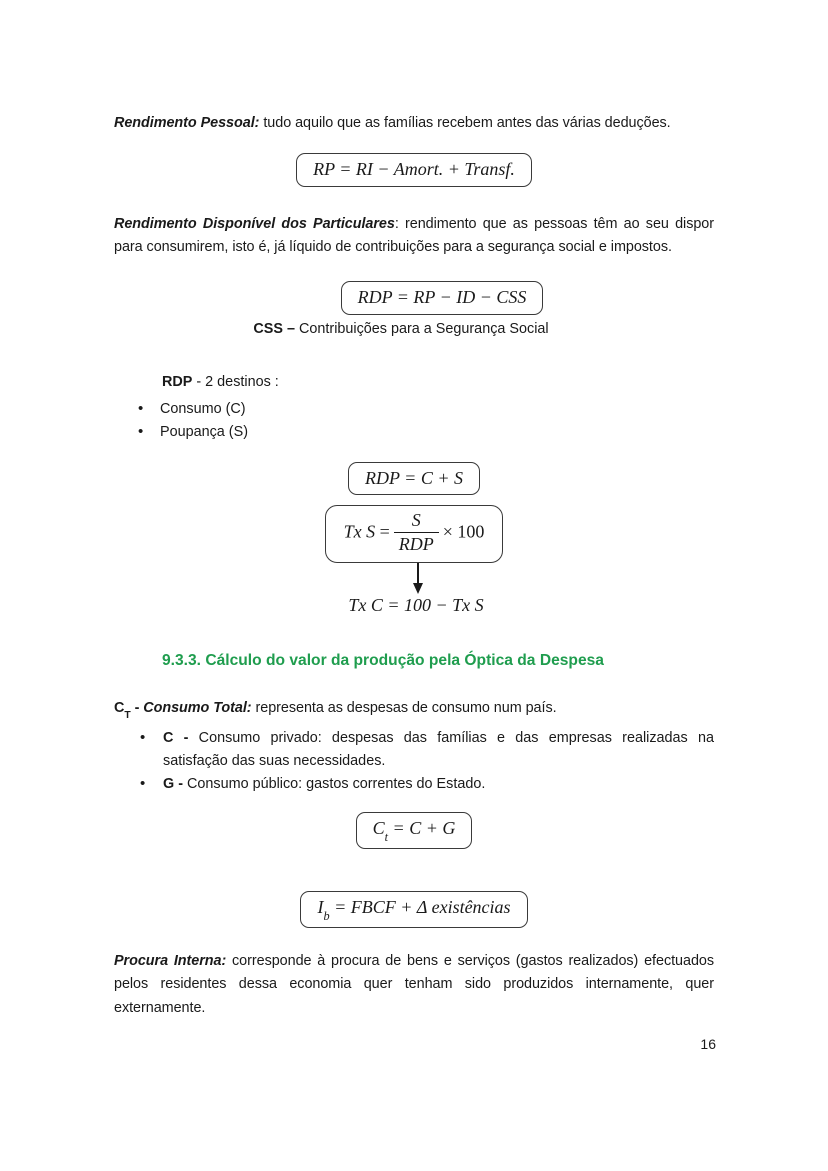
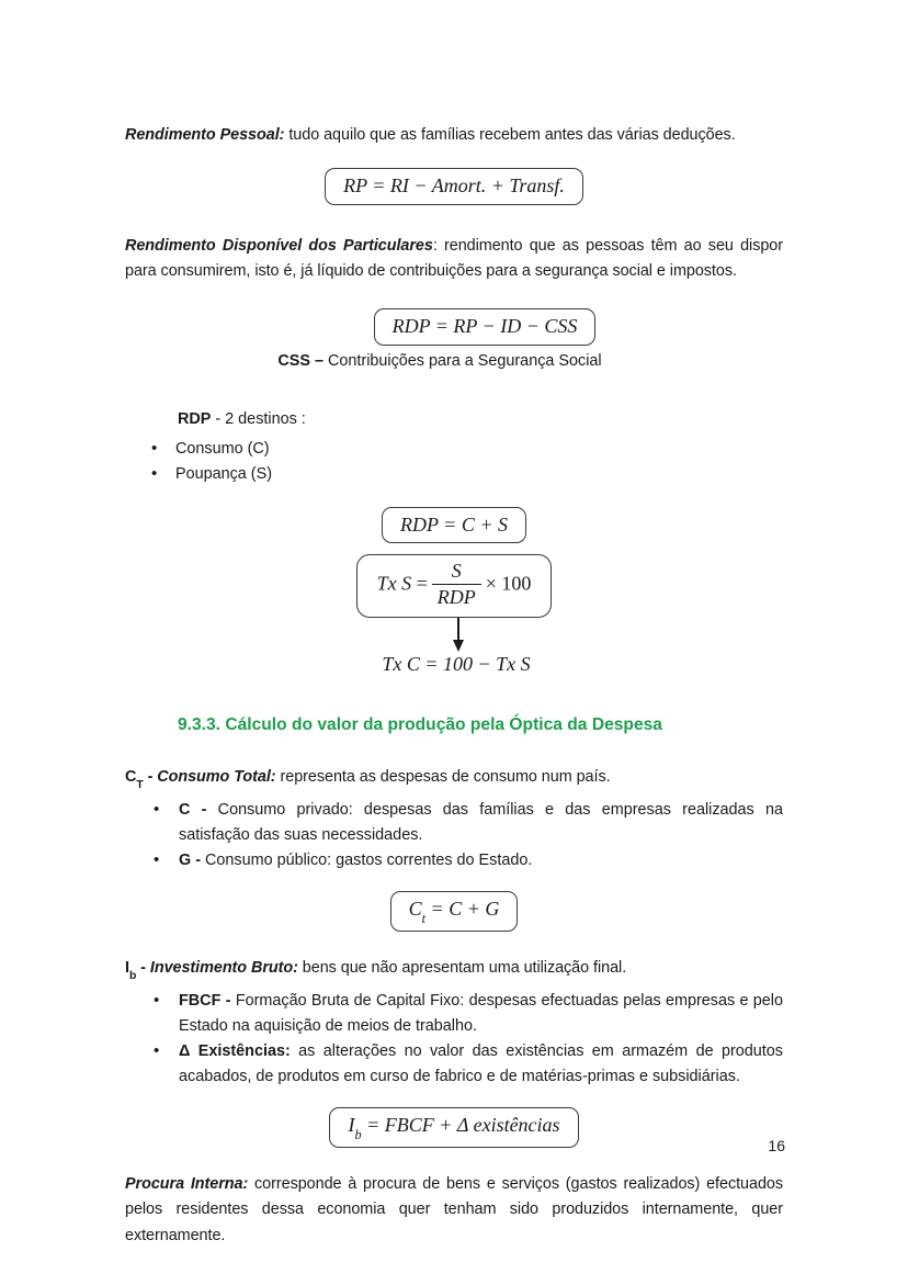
  Rendimento Pessoal: tudo aquilo que as famílias recebem antes das várias deduções.
  RP = RI − Amort. + Transf.
  Rendimento Disponível dos Particulares: rendimento que as pessoas têm ao seu dispor para consumirem, isto é, já líquido de contribuições para a segurança social e impostos.
  RDP = RP − ID − CSS
  CSS – Contribuições para a Segurança Social
  RDP - 2 destinos :
  Consumo (C)
  Poupança (S)
  RDP = C + S
  Tx S =
  S
  RDP
  × 100
  Tx C = 100 − Tx S
  9.3.3. Cálculo do valor da produção pela Óptica da Despesa
  CT - Consumo Total: representa as despesas de consumo num país.
  C - Consumo privado: despesas das famílias e das empresas realizadas na satisfação das suas necessidades.
  G - Consumo público: gastos correntes do Estado.
  Ct = C + G
+ Ib - Investimento Bruto: bens que não apresentam uma utilização final.
+ FBCF - Formação Bruta de Capital Fixo: despesas efectuadas pelas empresas e pelo Estado na aquisição de meios de trabalho.
+ Δ Existências: as alterações no valor das existências em armazém de produtos acabados, de produtos em curso de fabrico e de matérias-primas e subsidiárias.
  Ib = FBCF + Δ existências
  Procura Interna: corresponde à procura de bens e serviços (gastos realizados) efectuados pelos residentes dessa economia quer tenham sido produzidos internamente, quer externamente.
  16
